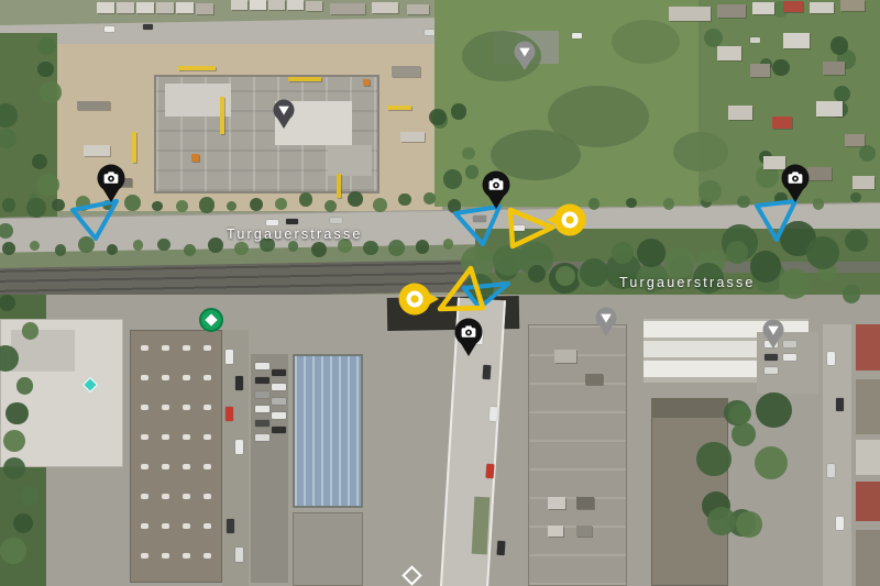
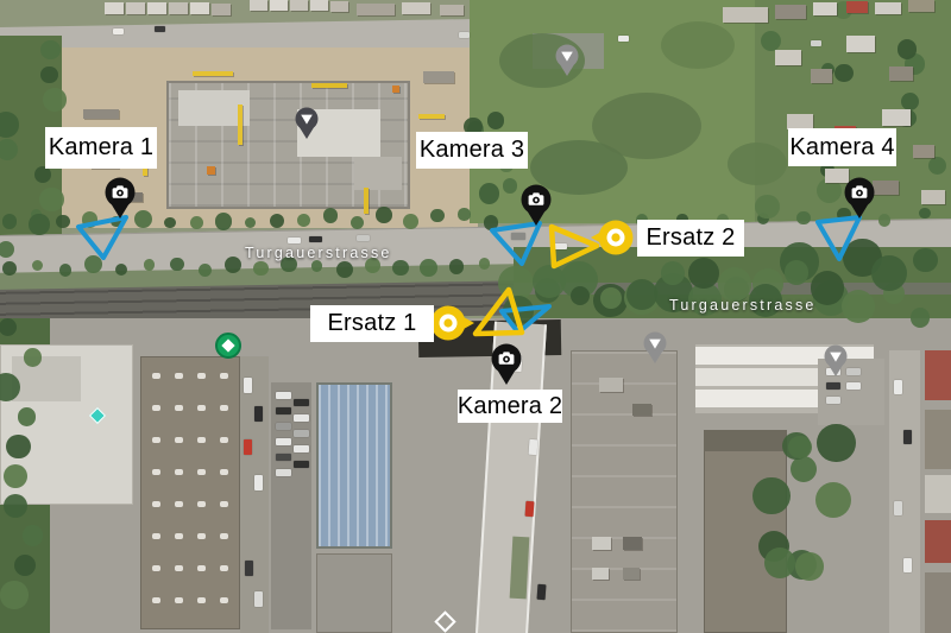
+ Kamera 1
+ Kamera 2
+ Kamera 3
+ Kamera 4
+ Ersatz 1
+ Ersatz 2
  Turgauerstrasse
  Turgauerstrasse
